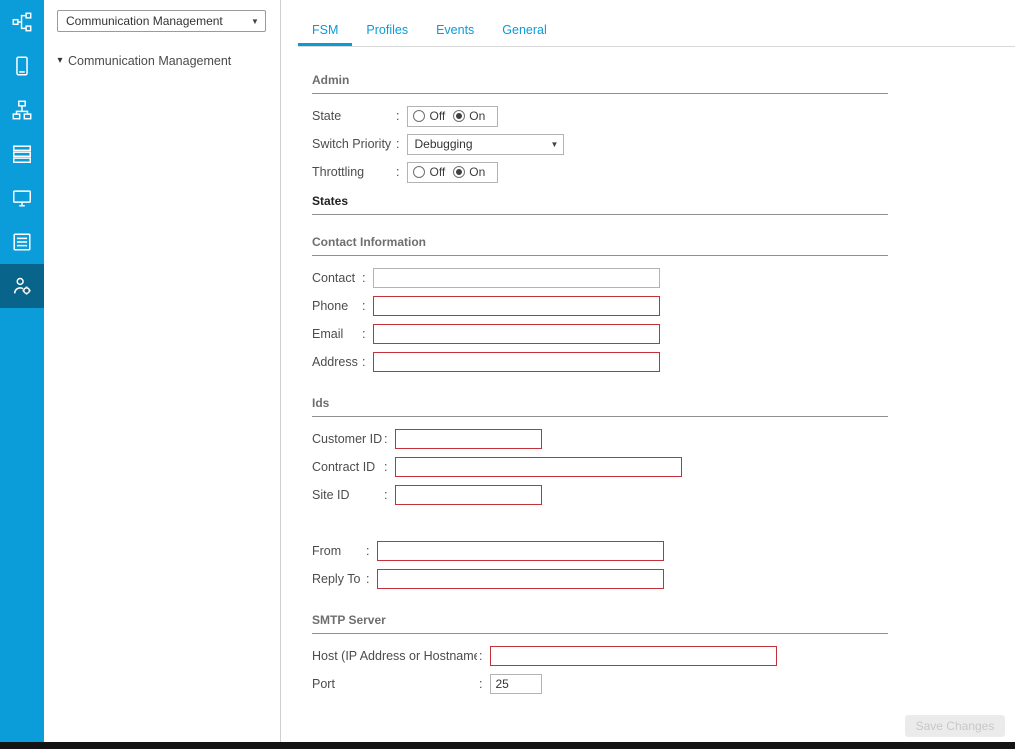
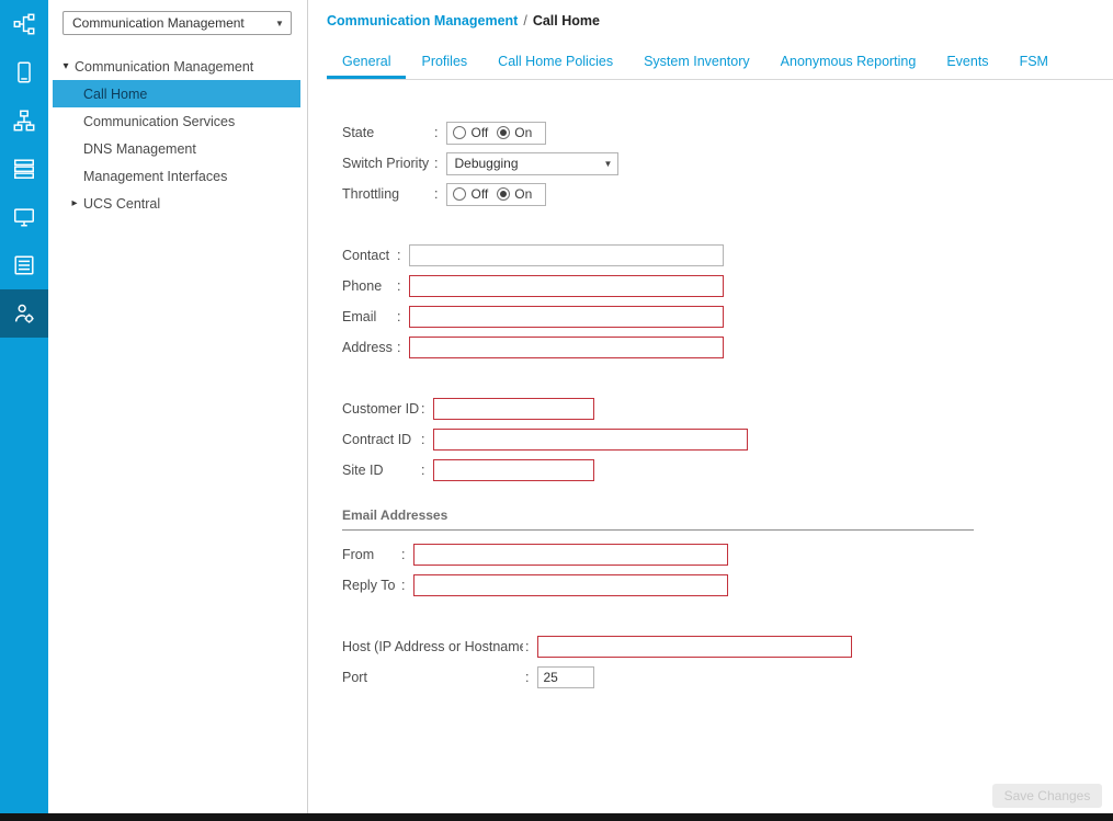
  Communication Management
  ▼
  ▾
  Communication Management
+ Call Home
+ Communication Services
+ DNS Management
+ Management Interfaces
+ ▸
+ UCS Central
+ Communication Management / Call Home
- FSM
+ General
  Profiles
+ Call Home Policies
+ System Inventory
+ Anonymous Reporting
  Events
- General
+ FSM
- Admin
  State
  :
  Off
  On
  Switch Priority
  :
  Debugging
  ▼
  Throttling
  :
  Off
  On
- States
- Contact Information
  Contact
  :
  Phone
  :
  Email
  :
  Address
  :
- Ids
  Customer ID
  :
  Contract ID
  :
  Site ID
  :
+ Email Addresses
  From
  :
  Reply To
  :
- SMTP Server
  Host (IP Address or Hostnam
  :
  Port
  :
  25
  Save Changes
